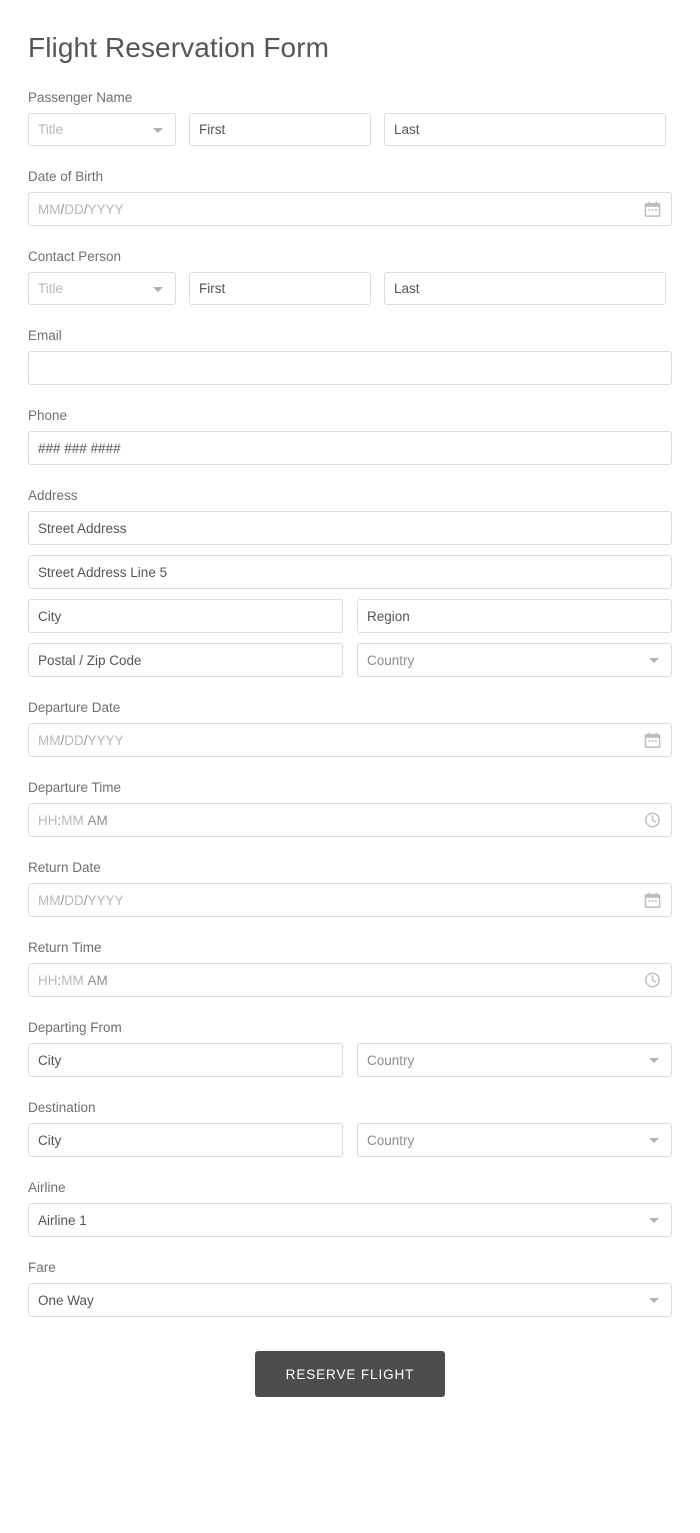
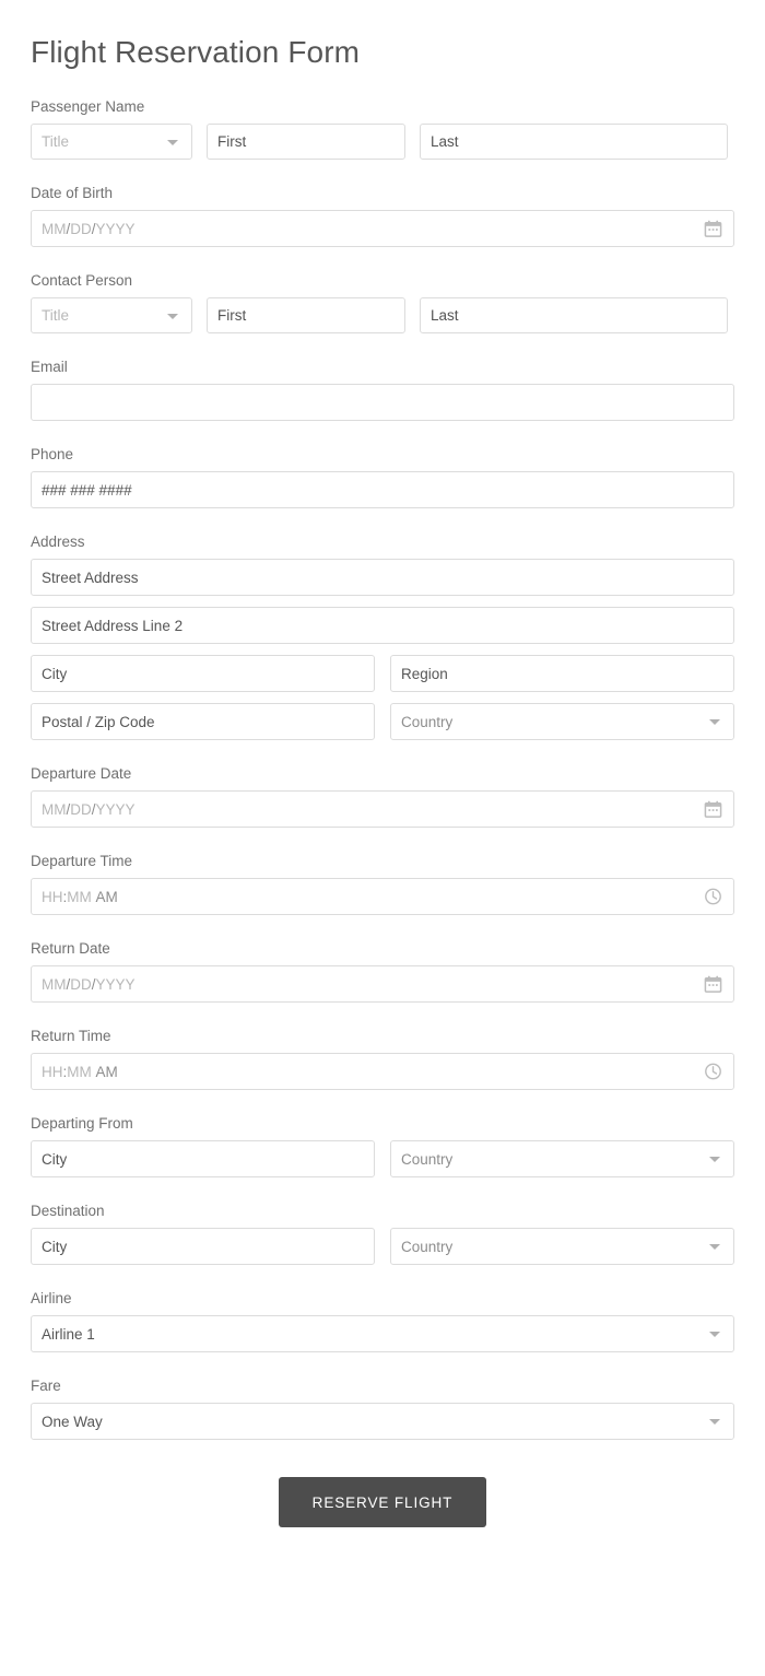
  Flight Reservation Form
  Passenger Name
  Title
  First
  Last
  Date of Birth
  MM
  /
  DD
  /
  YYYY
  Contact Person
  Title
  First
  Last
  Email
  Phone
  ### ### ####
  Address
  Street Address
- Street Address Line 5
+ Street Address Line 2
  City
  Region
  Postal / Zip Code
  Country
  Departure Date
  MM
  /
  DD
  /
  YYYY
  Departure Time
  HH
  :
  MM
  AM
  Return Date
  MM
  /
  DD
  /
  YYYY
  Return Time
  HH
  :
  MM
  AM
  Departing From
  City
  Country
  Destination
  City
  Country
  Airline
  Airline 1
  Fare
  One Way
  RESERVE FLIGHT
